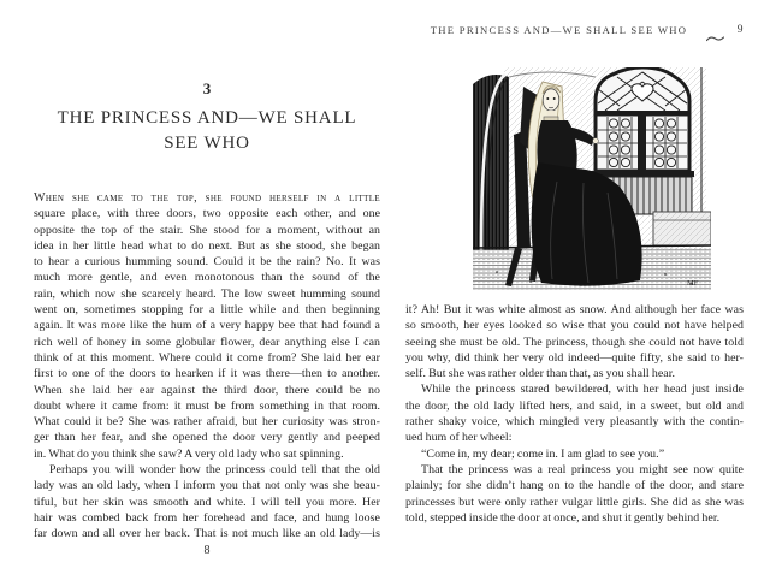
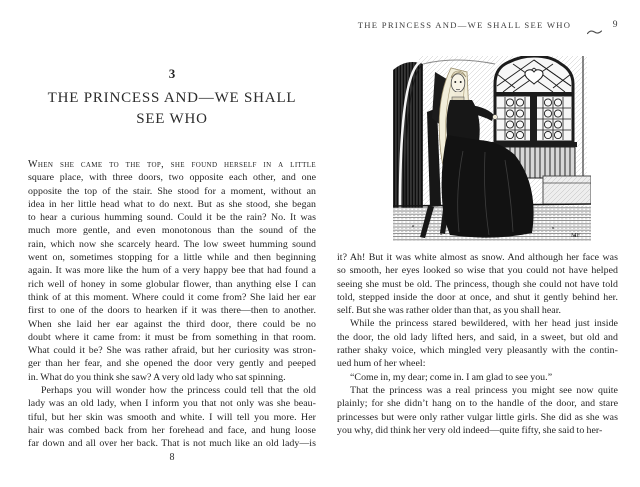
  3
  THE PRINCESS AND—WE SHALL
  SEE WHO
  When she came to the top, she found herself in a little
  square place, with three doors, two opposite each other, and one
  opposite the top of the stair. She stood for a moment, without an
  idea in her little head what to do next. But as she stood, she began
  to hear a curious humming sound. Could it be the rain? No. It was
  much more gentle, and even monotonous than the sound of the
  rain, which now she scarcely heard. The low sweet humming sound
  went on, sometimes stopping for a little while and then beginning
  again. It was more like the hum of a very happy bee that had found a
- rich well of honey in some globular flower, dear anything else I can
+ rich well of honey in some globular flower, than anything else I can
  think of at this moment. Where could it come from? She laid her ear
  first to one of the doors to hearken if it was there—then to another.
  When she laid her ear against the third door, there could be no
  doubt where it came from: it must be from something in that room.
  What could it be? She was rather afraid, but her curiosity was stron-
  ger than her fear, and she opened the door very gently and peeped
  in. What do you think she saw? A very old lady who sat spinning.
  Perhaps you will wonder how the princess could tell that the old
  lady was an old lady, when I inform you that not only was she beau-
  tiful, but her skin was smooth and white. I will tell you more. Her
  hair was combed back from her forehead and face, and hung loose
  far down and all over her back. That is not much like an old lady—is
  8
  THE PRINCESS AND—WE SHALL SEE WHO
  9
  it? Ah! But it was white almost as snow. And although her face was
  so smooth, her eyes looked so wise that you could not have helped
  seeing she must be old. The princess, though she could not have told
- you why, did think her very old indeed—quite fifty, she said to her-
+ told, stepped inside the door at once, and shut it gently behind her.
  self. But she was rather older than that, as you shall hear.
  While the princess stared bewildered, with her head just inside
  the door, the old lady lifted hers, and said, in a sweet, but old and
  rather shaky voice, which mingled very pleasantly with the contin-
  ued hum of her wheel:
  “Come in, my dear; come in. I am glad to see you.”
  That the princess was a real princess you might see now quite
  plainly; for she didn’t hang on to the handle of the door, and stare
  princesses but were only rather vulgar little girls. She did as she was
- told, stepped inside the door at once, and shut it gently behind her.
+ you why, did think her very old indeed—quite fifty, she said to her-
